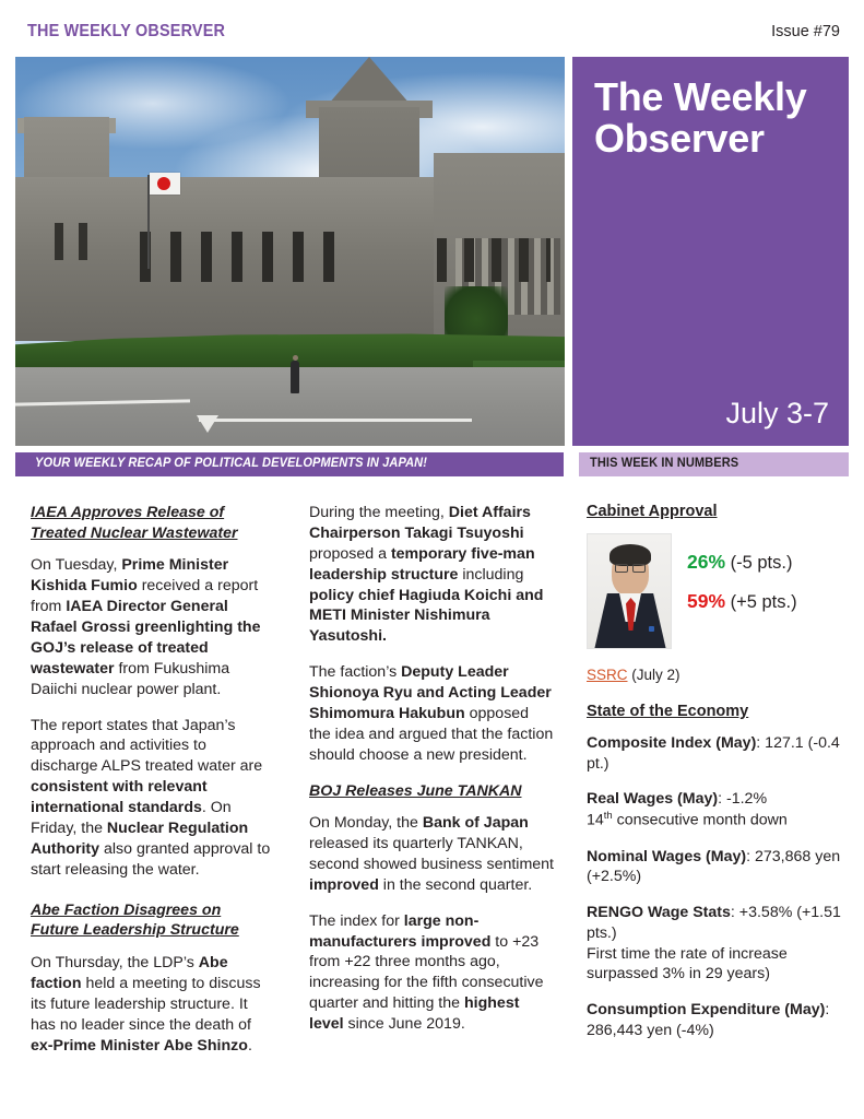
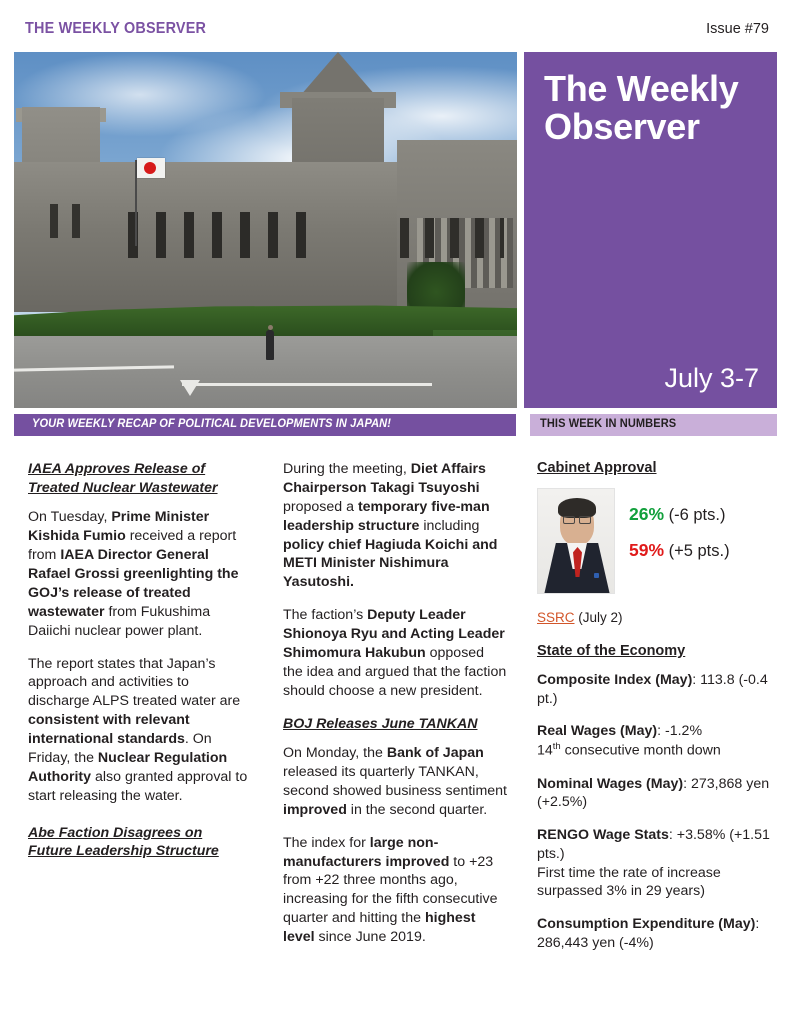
  THE WEEKLY OBSERVER
  Issue #79
  The Weekly Observer
  July 3-7
  YOUR WEEKLY RECAP OF POLITICAL DEVELOPMENTS IN JAPAN!
  THIS WEEK IN NUMBERS
  IAEA Approves Release of Treated Nuclear Wastewater
  On Tuesday, Prime Minister Kishida Fumio received a report from IAEA Director General Rafael Grossi greenlighting the GOJ’s release of treated wastewater from Fukushima Daiichi nuclear power plant.
  The report states that Japan’s approach and activities to discharge ALPS treated water are consistent with relevant international standards. On Friday, the Nuclear Regulation Authority also granted approval to start releasing the water.
  Abe Faction Disagrees on Future Leadership Structure
- On Thursday, the LDP’s Abe faction held a meeting to discuss its future leadership structure. It has no leader since the death of ex-Prime Minister Abe Shinzo.
  During the meeting, Diet Affairs Chairperson Takagi Tsuyoshi proposed a temporary five-man leadership structure including policy chief Hagiuda Koichi and METI Minister Nishimura Yasutoshi.
  The faction’s Deputy Leader Shionoya Ryu and Acting Leader Shimomura Hakubun opposed the idea and argued that the faction should choose a new president.
  BOJ Releases June TANKAN
  On Monday, the Bank of Japan released its quarterly TANKAN, second showed business sentiment improved in the second quarter.
  The index for large non-manufacturers improved to +23 from +22 three months ago, increasing for the fifth consecutive quarter and hitting the highest level since June 2019.
  Cabinet Approval
- 26% (-5 pts.)
+ 26% (-6 pts.)
  59% (+5 pts.)
  SSRC (July 2)
  State of the Economy
- Composite Index (May): 127.1 (-0.4 pt.)
+ Composite Index (May): 113.8 (-0.4 pt.)
  Real Wages (May): -1.2%
  14th consecutive month down
  Nominal Wages (May): 273,868 yen (+2.5%)
  RENGO Wage Stats: +3.58% (+1.51 pts.)
  First time the rate of increase surpassed 3% in 29 years)
  Consumption Expenditure (May): 286,443 yen (-4%)
